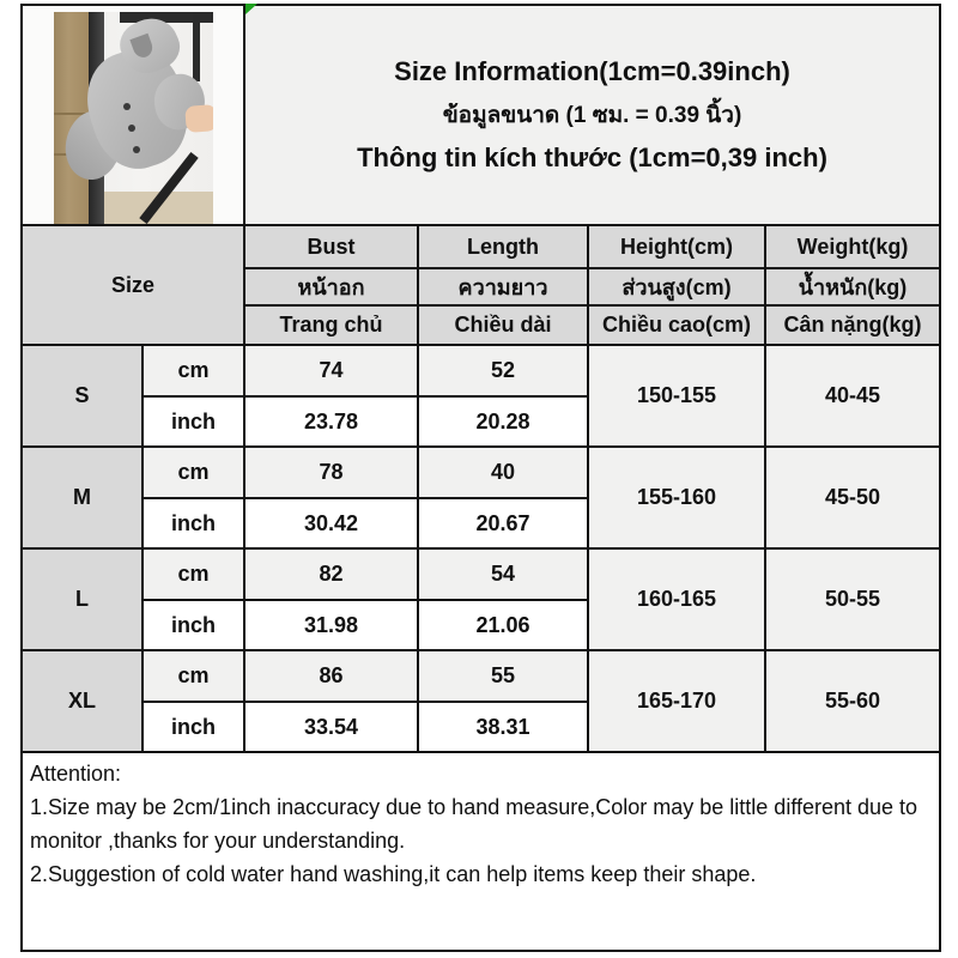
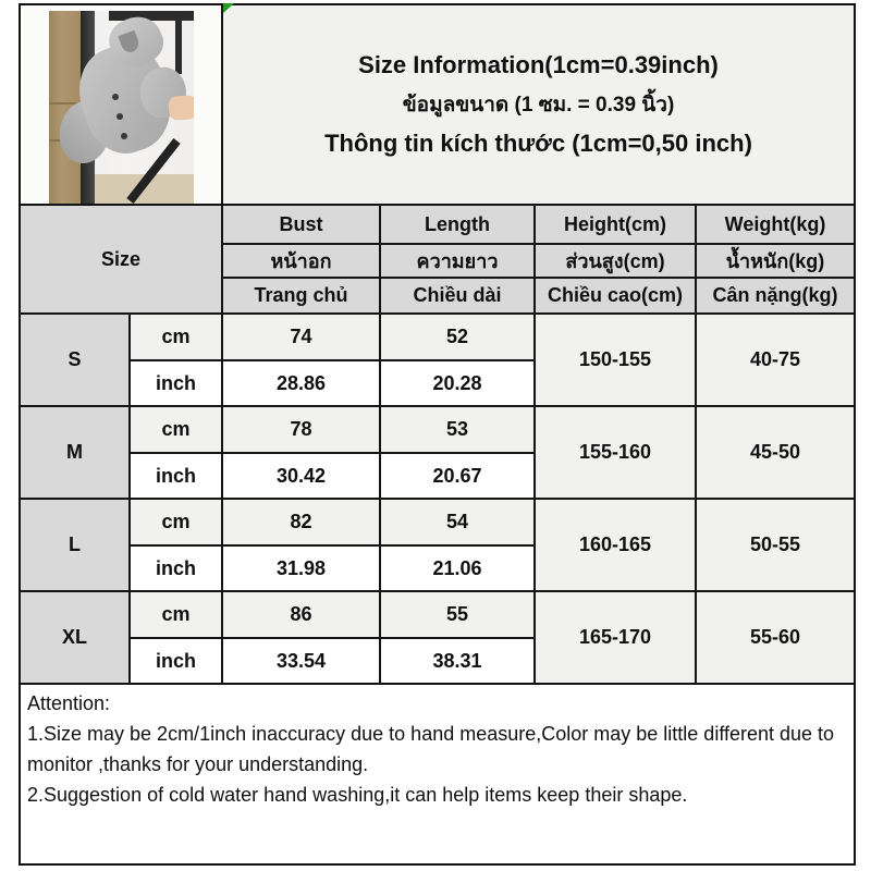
- 	Size Information(1cm=0.39inch) ข้อมูลขนาด (1 ซม. = 0.39 นิ้ว) Thông tin kích thước (1cm=0,39 inch)
+ 	Size Information(1cm=0.39inch) ข้อมูลขนาด (1 ซม. = 0.39 นิ้ว) Thông tin kích thước (1cm=0,50 inch)
  Size	Bust	Length	Height(cm)	Weight(kg)
  หน้าอก	ความยาว	ส่วนสูง(cm)	น้ำหนัก(kg)
  Trang chủ	Chiều dài	Chiều cao(cm)	Cân nặng(kg)
- S	cm	74	52	150-155	40-45
+ S	cm	74	52	150-155	40-75
- inch	23.78	20.28
+ inch	28.86	20.28
- M	cm	78	40	155-160	45-50
+ M	cm	78	53	155-160	45-50
  inch	30.42	20.67
  L	cm	82	54	160-165	50-55
  inch	31.98	21.06
  XL	cm	86	55	165-170	55-60
  inch	33.54	38.31
  Attention: 1.Size may be 2cm/1inch inaccuracy due to hand measure,Color may be little different due to monitor ,thanks for your understanding. 2.Suggestion of cold water hand washing,it can help items keep their shape.
